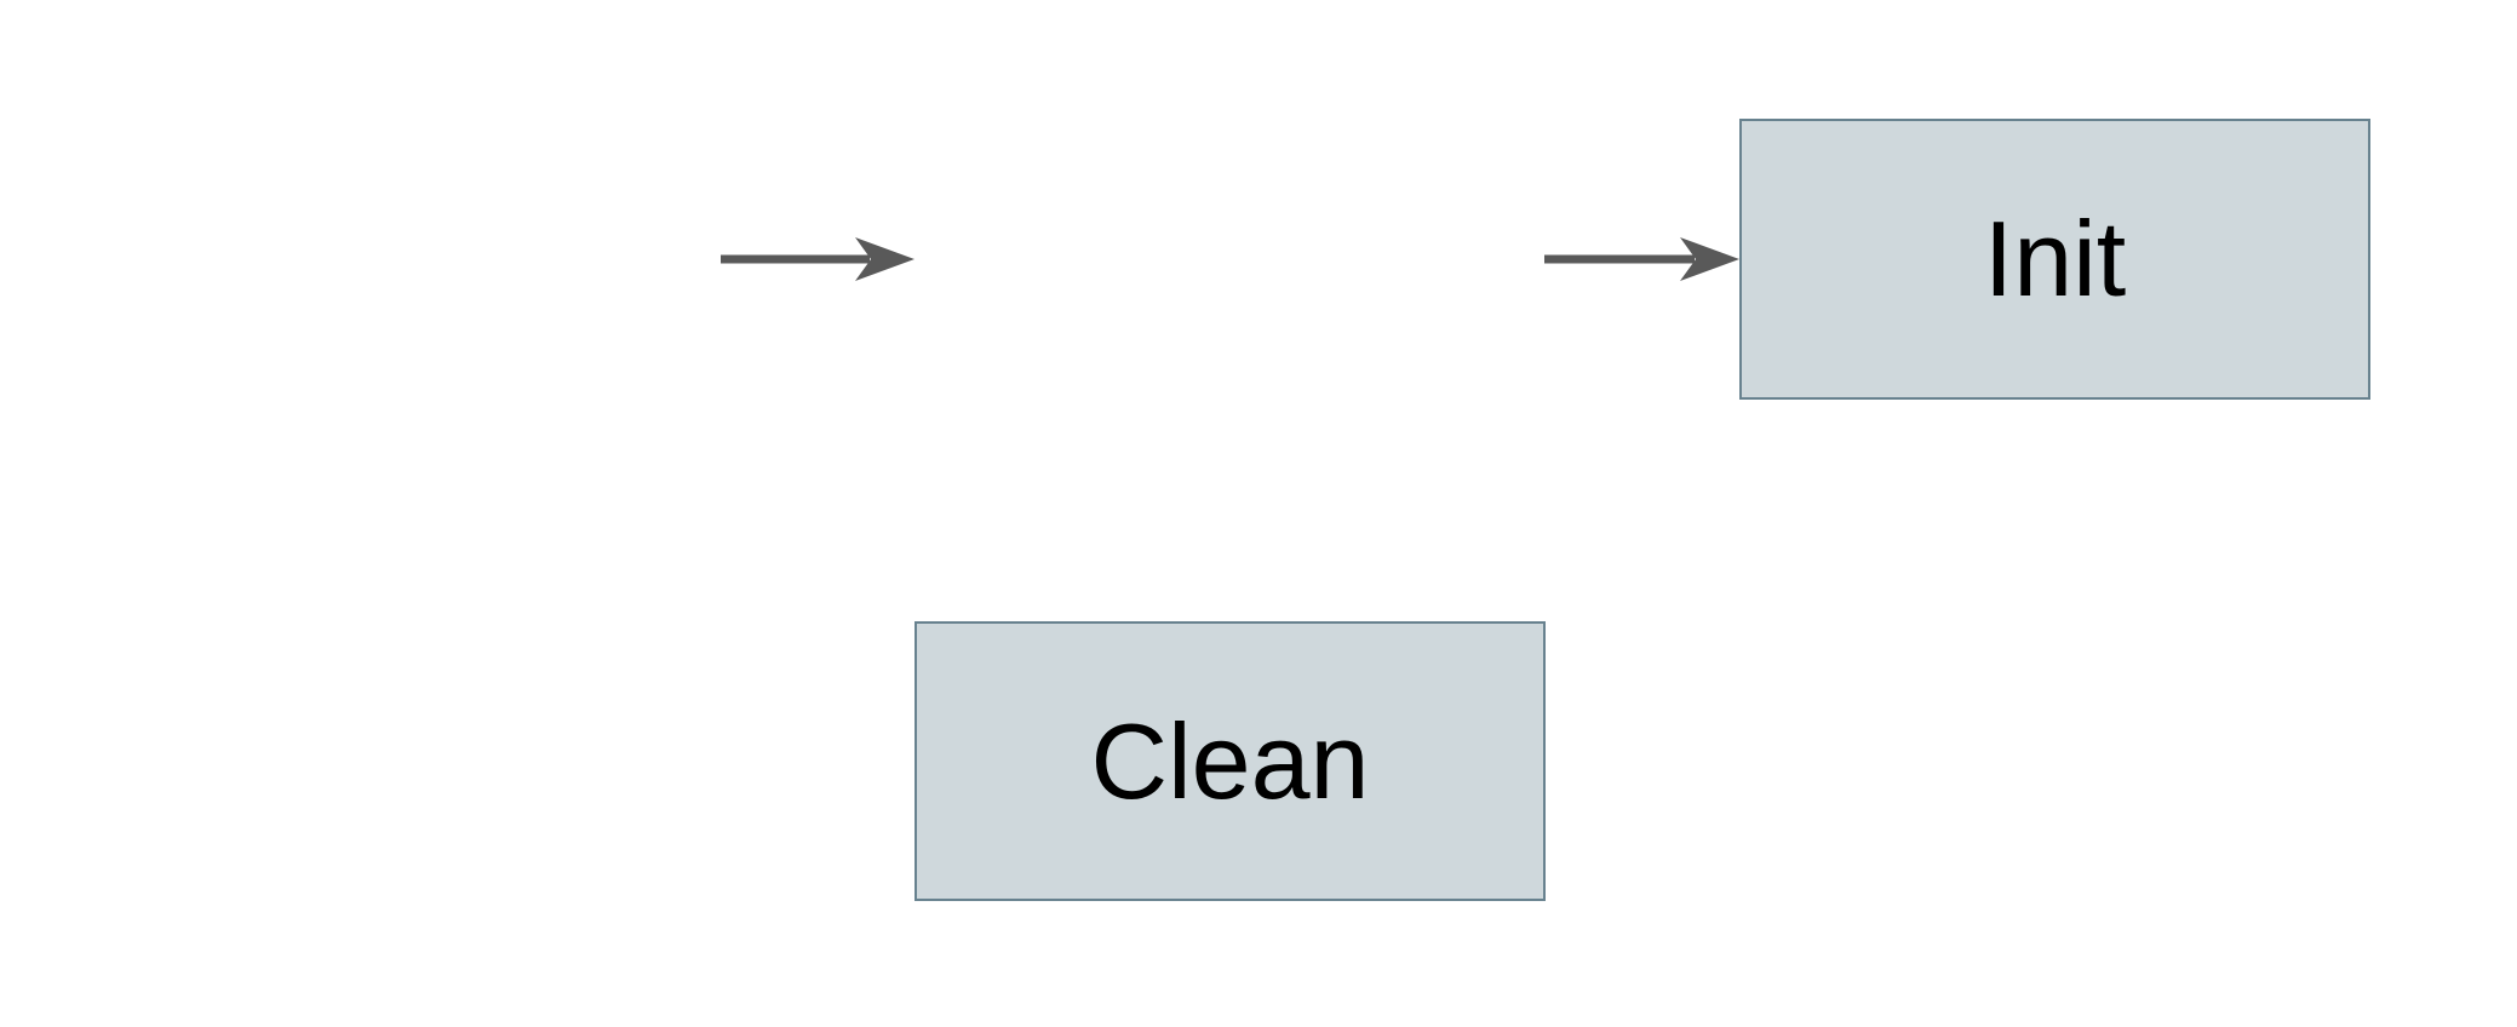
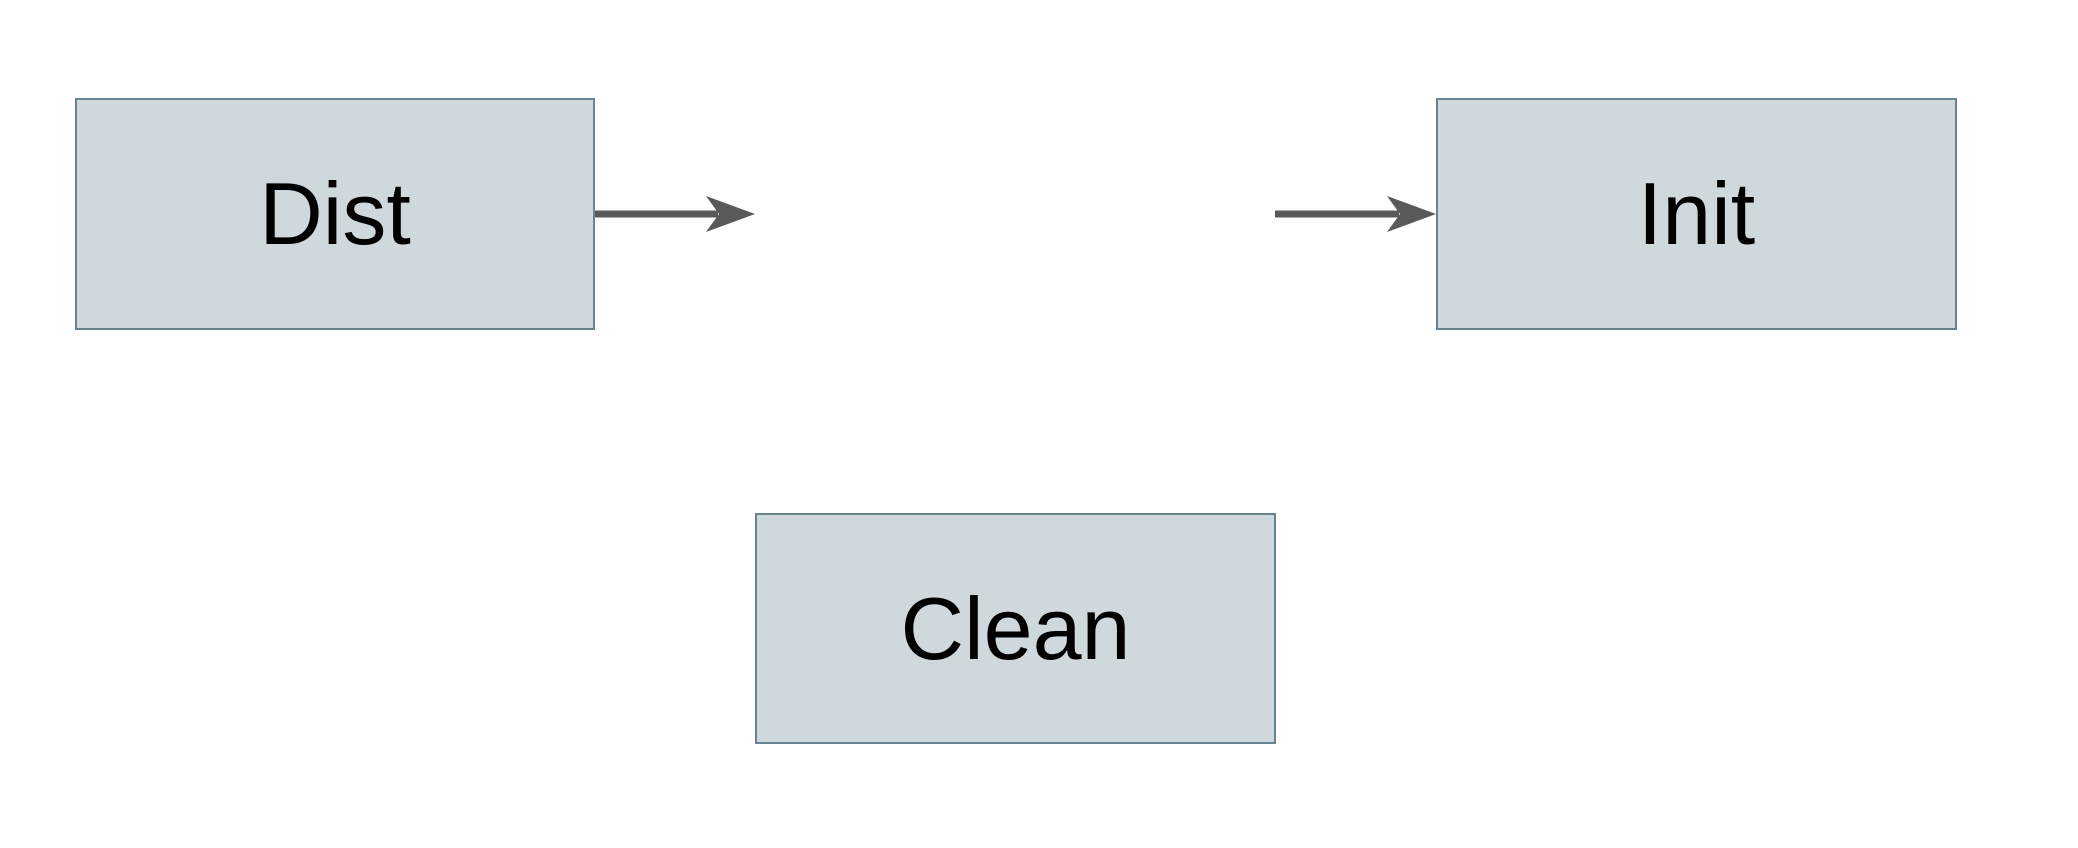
+ Dist
  Init
  Clean
